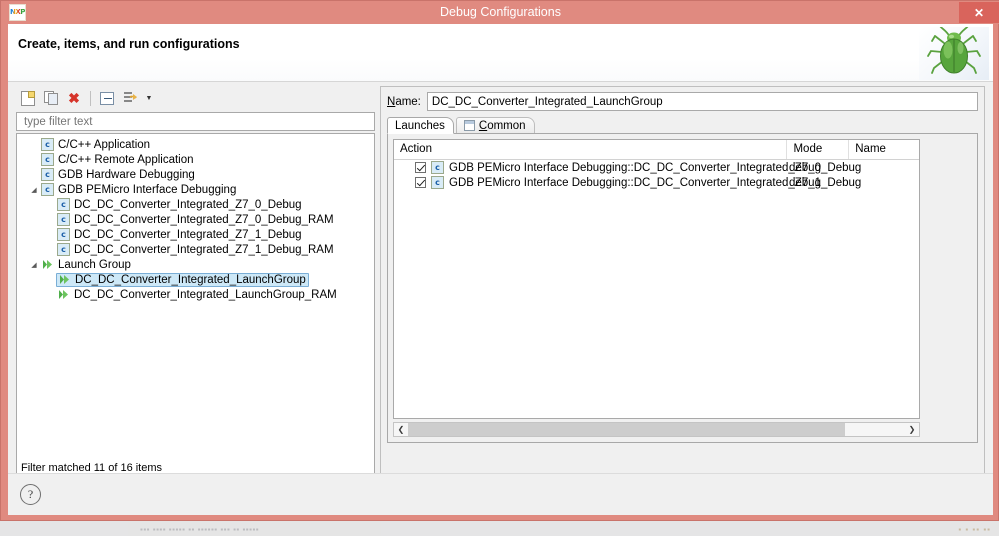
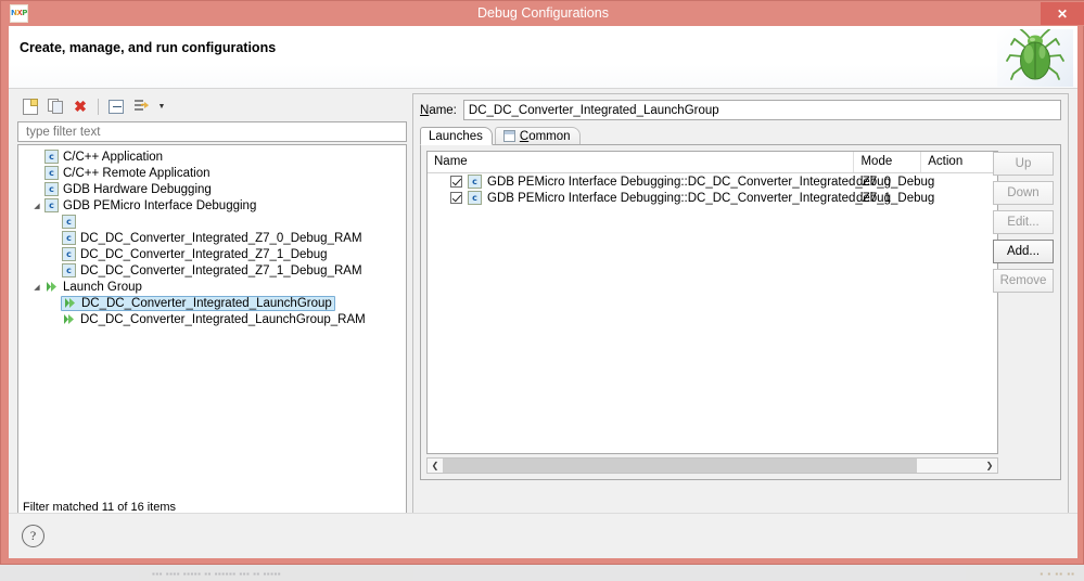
  ▪▪▪ ▪▪▪▪ ▪▪▪▪▪ ▪▪ ▪▪▪▪▪▪ ▪▪▪ ▪▪ ▪▪▪▪▪
  ▪ ▪ ▪▪ ▪▪
  NXP
  Debug Configurations
  ✕
- Create, items, and run configurations
+ Create, manage, and run configurations
  ✖
  type filter text
  c
  C/C++ Application
  c
  C/C++ Remote Application
  c
  GDB Hardware Debugging
  c
  GDB PEMicro Interface Debugging
  c
- DC_DC_Converter_Integrated_Z7_0_Debug
  c
  DC_DC_Converter_Integrated_Z7_0_Debug_RAM
  c
  DC_DC_Converter_Integrated_Z7_1_Debug
  c
  DC_DC_Converter_Integrated_Z7_1_Debug_RAM
  Launch Group
  DC_DC_Converter_Integrated_LaunchGroup
  DC_DC_Converter_Integrated_LaunchGroup_RAM
  Filter matched 11 of 16 items
  Name:
  DC_DC_Converter_Integrated_LaunchGroup
  Launches
  Common
- Action
+ Name
  Mode
- Name
+ Action
  c
  GDB PEMicro Interface Debugging::DC_DC_Converter_Integrated_Z7_0_Debug
  debug
  c
  GDB PEMicro Interface Debugging::DC_DC_Converter_Integrated_Z7_1_Debug
  debug
  ❮
  ❯
+ Up
+ Down
+ Edit...
+ Add...
+ Remove
  ?
